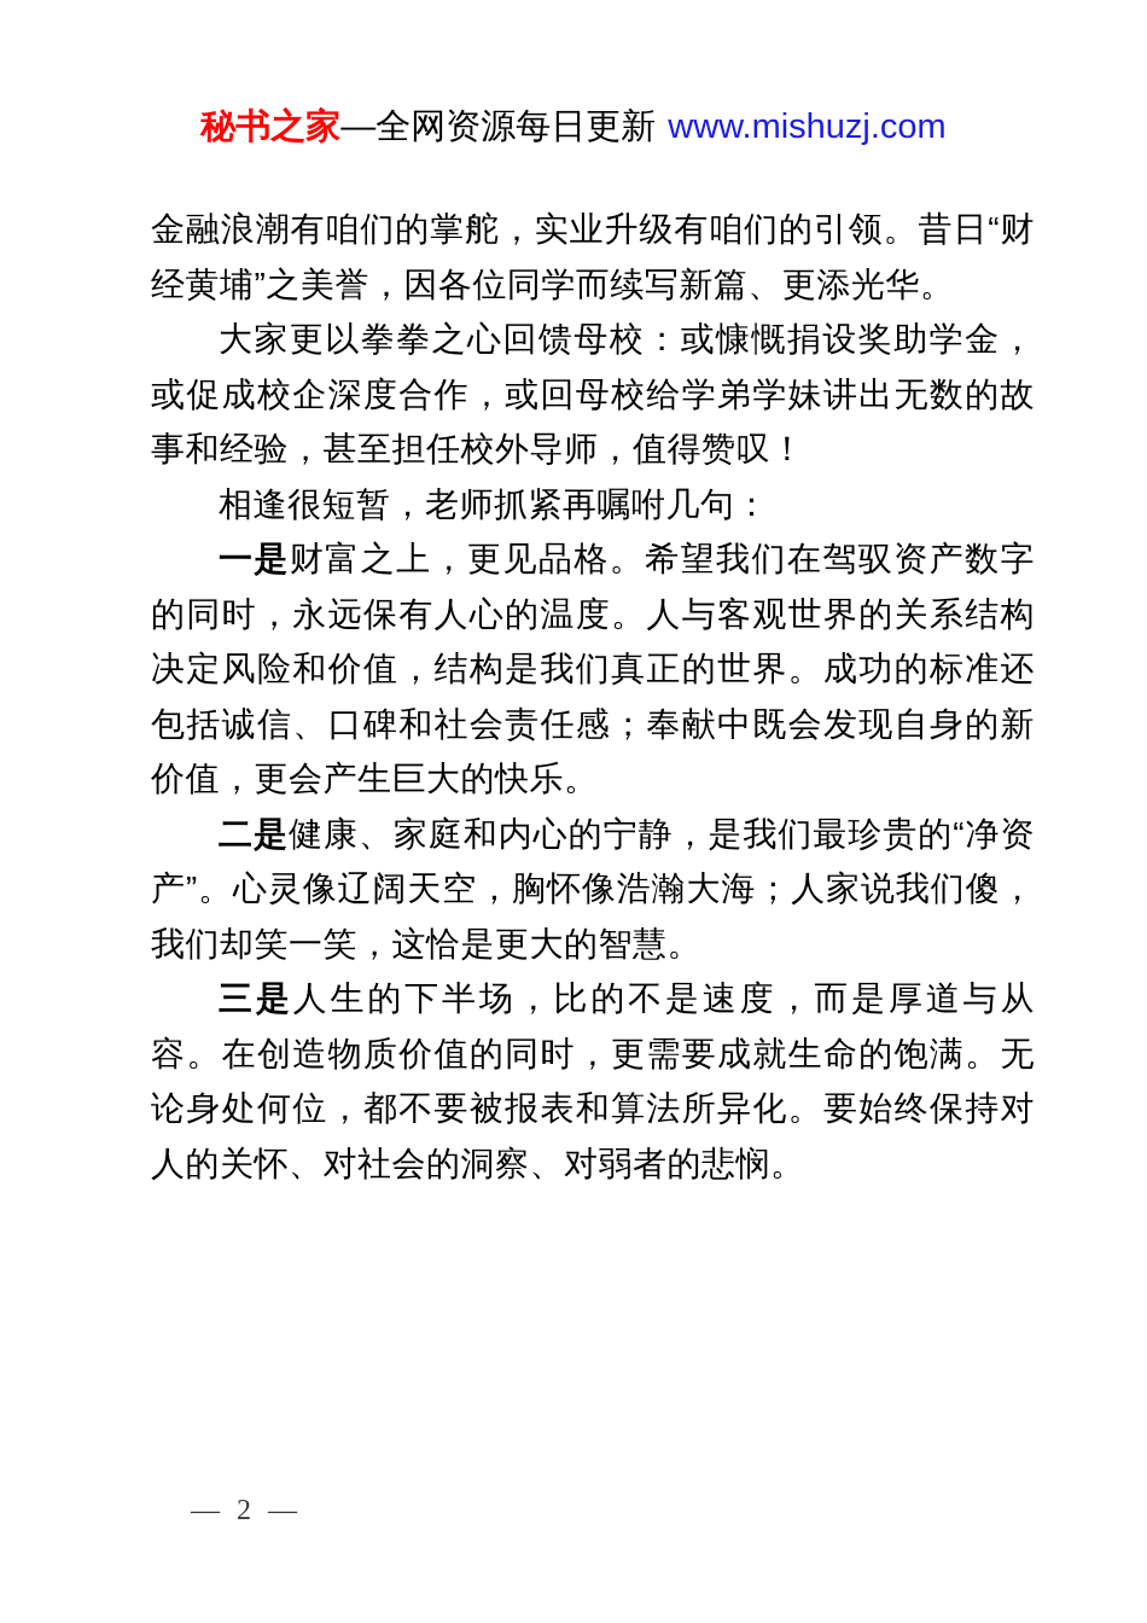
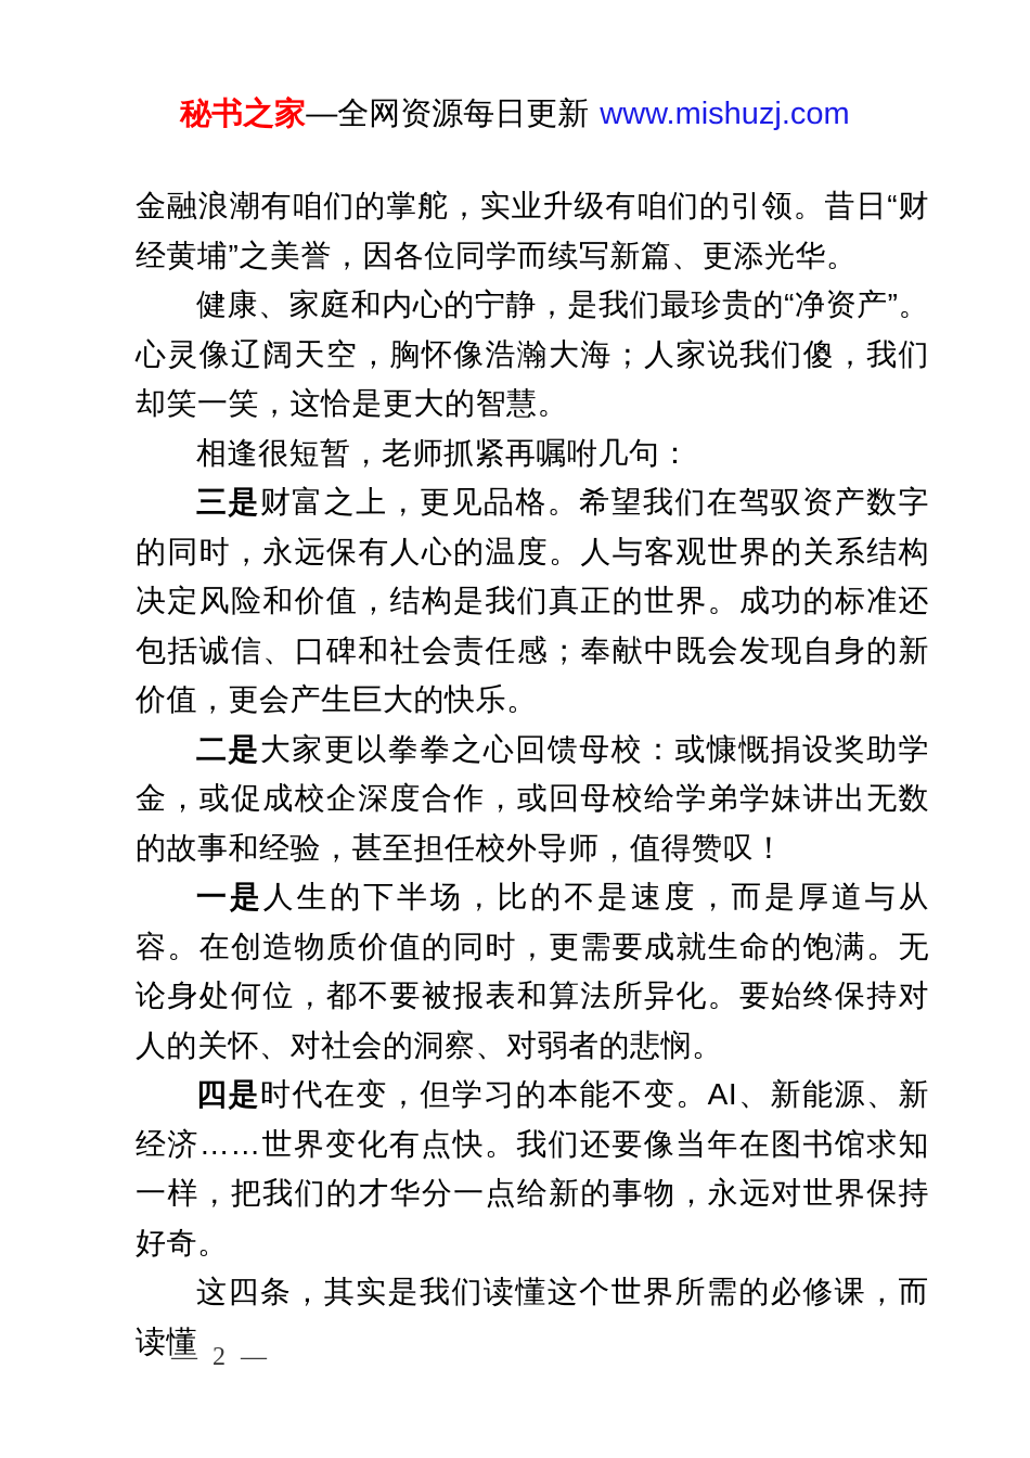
  秘书之家—全网资源每日更新 www.mishuzj.com
  金融浪潮有咱们的掌舵，实业升级有咱们的引领。昔日“财经黄埔”之美誉，因各位同学而续写新篇、更添光华。
- 大家更以拳拳之心回馈母校：或慷慨捐设奖助学金，或促成校企深度合作，或回母校给学弟学妹讲出无数的故事和经验，甚至担任校外导师，值得赞叹！
+ 健康、家庭和内心的宁静，是我们最珍贵的“净资产”。心灵像辽阔天空，胸怀像浩瀚大海；人家说我们傻，我们却笑一笑，这恰是更大的智慧。
  相逢很短暂，老师抓紧再嘱咐几句：
- 一是财富之上，更见品格。希望我们在驾驭资产数字的同时，永远保有人心的温度。人与客观世界的关系结构决定风险和价值，结构是我们真正的世界。成功的标准还包括诚信、口碑和社会责任感；奉献中既会发现自身的新价值，更会产生巨大的快乐。
+ 三是财富之上，更见品格。希望我们在驾驭资产数字的同时，永远保有人心的温度。人与客观世界的关系结构决定风险和价值，结构是我们真正的世界。成功的标准还包括诚信、口碑和社会责任感；奉献中既会发现自身的新价值，更会产生巨大的快乐。
- 二是健康、家庭和内心的宁静，是我们最珍贵的“净资产”。心灵像辽阔天空，胸怀像浩瀚大海；人家说我们傻，我们却笑一笑，这恰是更大的智慧。
+ 二是大家更以拳拳之心回馈母校：或慷慨捐设奖助学金，或促成校企深度合作，或回母校给学弟学妹讲出无数的故事和经验，甚至担任校外导师，值得赞叹！
- 三是人生的下半场，比的不是速度，而是厚道与从容。在创造物质价值的同时，更需要成就生命的饱满。无论身处何位，都不要被报表和算法所异化。要始终保持对人的关怀、对社会的洞察、对弱者的悲悯。
+ 一是人生的下半场，比的不是速度，而是厚道与从容。在创造物质价值的同时，更需要成就生命的饱满。无论身处何位，都不要被报表和算法所异化。要始终保持对人的关怀、对社会的洞察、对弱者的悲悯。
+ 四是时代在变，但学习的本能不变。AI、新能源、新经济……世界变化有点快。我们还要像当年在图书馆求知一样，把我们的才华分一点给新的事物，永远对世界保持好奇。
+ 这四条，其实是我们读懂这个世界所需的必修课，而读懂
  — 2 —
